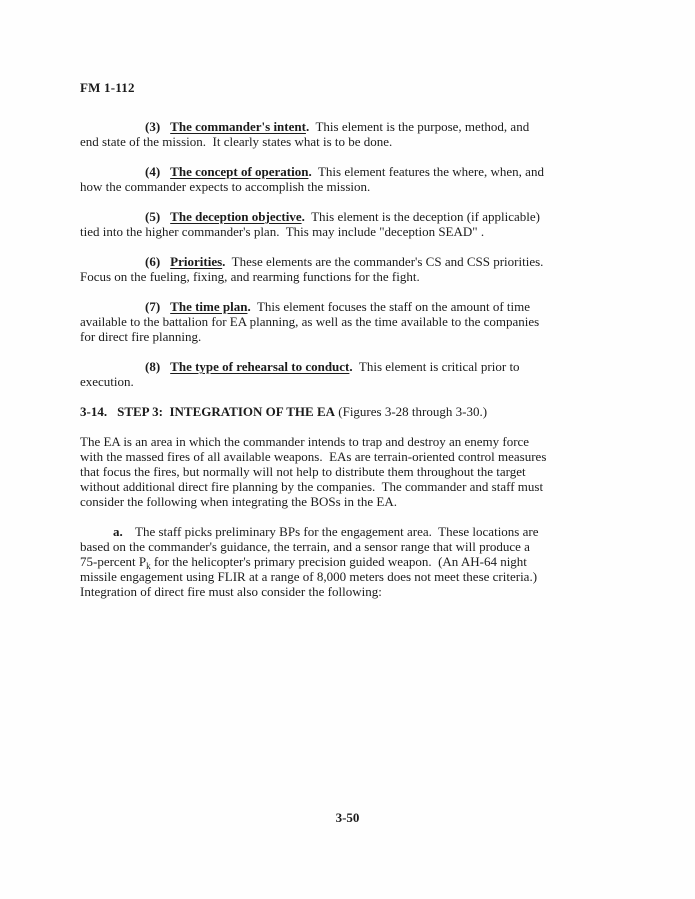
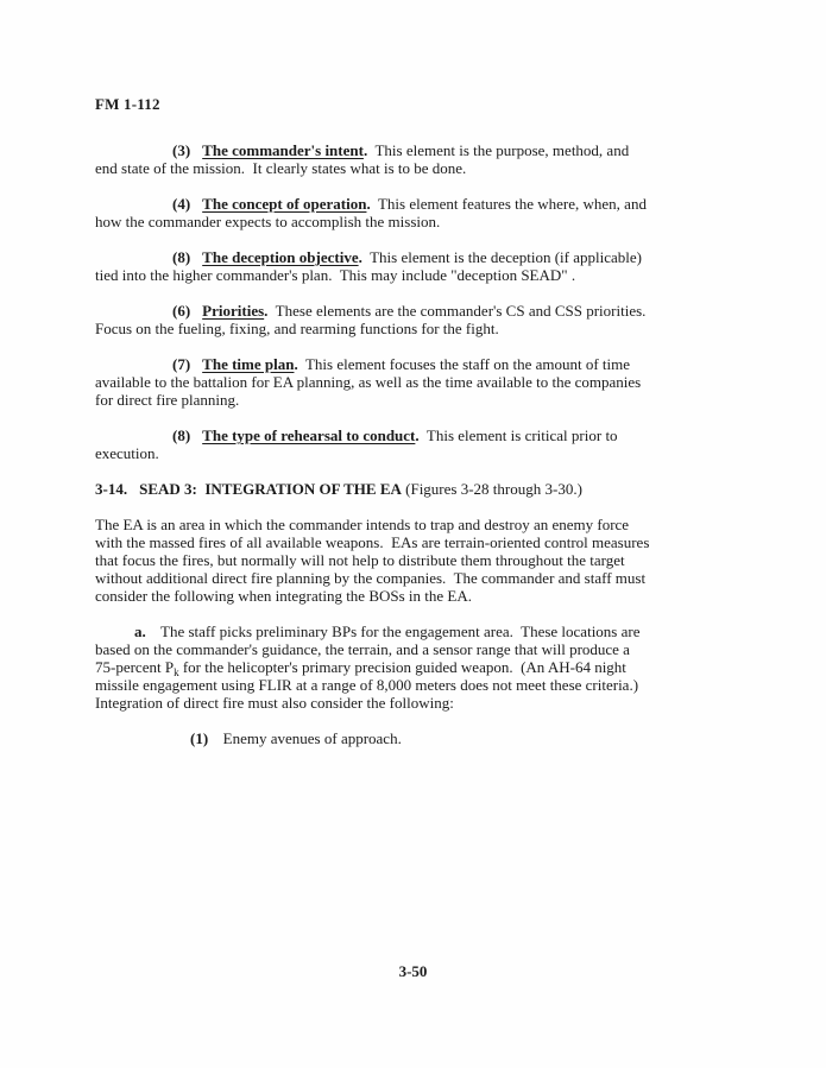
  FM 1-112
  (3) The commander's intent. This element is the purpose, method, and
  end state of the mission. It clearly states what is to be done.
  (4) The concept of operation. This element features the where, when, and
  how the commander expects to accomplish the mission.
- (5) The deception objective. This element is the deception (if applicable)
+ (8) The deception objective. This element is the deception (if applicable)
  tied into the higher commander's plan. This may include "deception SEAD" .
  (6) Priorities. These elements are the commander's CS and CSS priorities.
  Focus on the fueling, fixing, and rearming functions for the fight.
  (7) The time plan. This element focuses the staff on the amount of time
  available to the battalion for EA planning, as well as the time available to the companies
  for direct fire planning.
  (8) The type of rehearsal to conduct. This element is critical prior to
  execution.
- 3-14. STEP 3: INTEGRATION OF THE EA (Figures 3-28 through 3-30.)
+ 3-14. SEAD 3: INTEGRATION OF THE EA (Figures 3-28 through 3-30.)
  The EA is an area in which the commander intends to trap and destroy an enemy force
  with the massed fires of all available weapons. EAs are terrain-oriented control measures
  that focus the fires, but normally will not help to distribute them throughout the target
  without additional direct fire planning by the companies. The commander and staff must
  consider the following when integrating the BOSs in the EA.
  a. The staff picks preliminary BPs for the engagement area. These locations are
  based on the commander's guidance, the terrain, and a sensor range that will produce a
  75-percent Pk for the helicopter's primary precision guided weapon. (An AH-64 night
  missile engagement using FLIR at a range of 8,000 meters does not meet these criteria.)
  Integration of direct fire must also consider the following:
+ (1) Enemy avenues of approach.
  3-50
